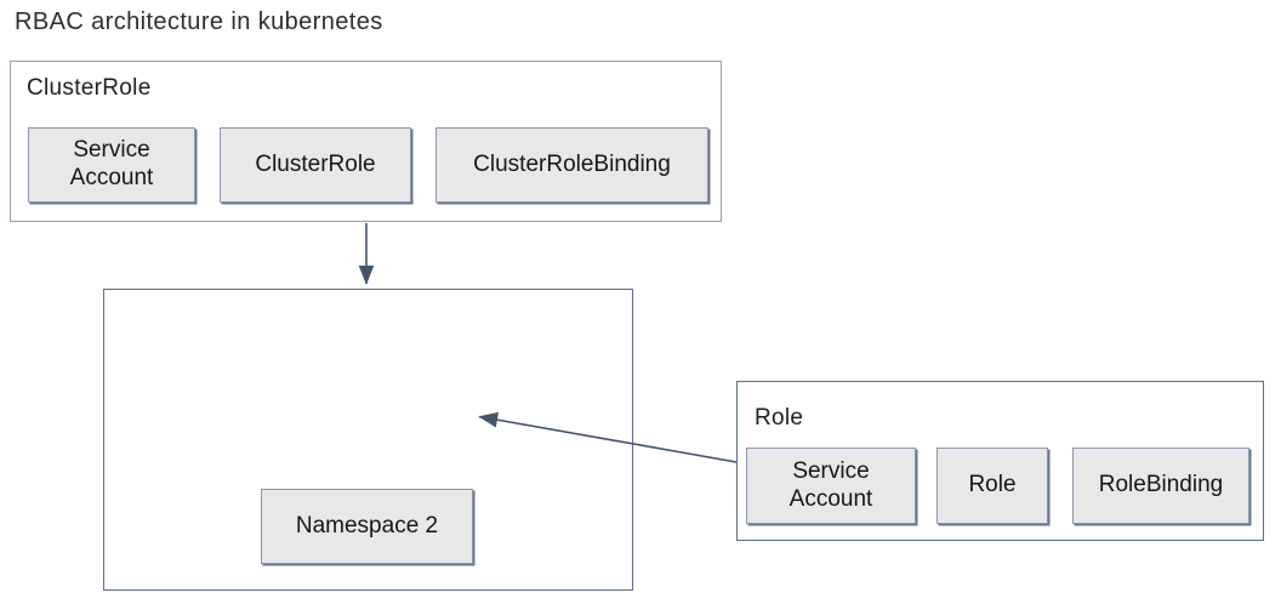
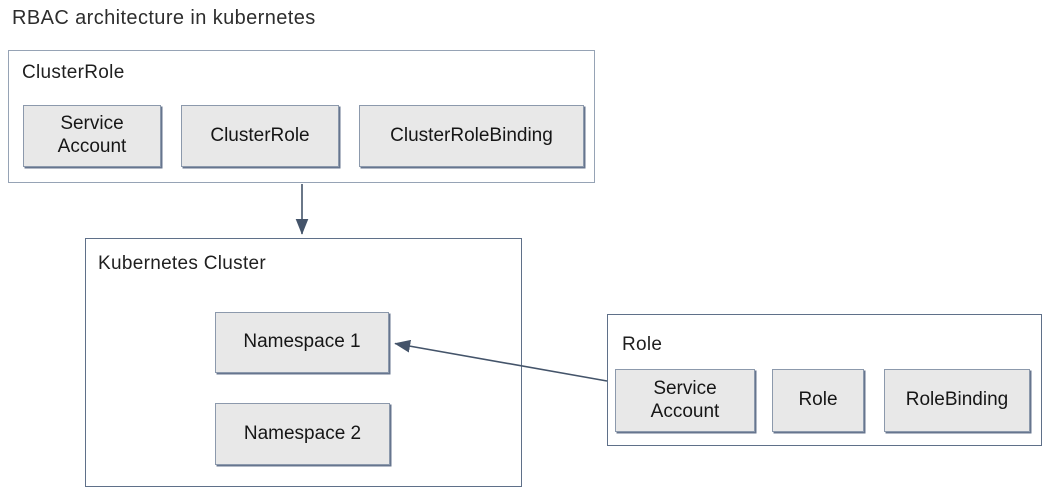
  RBAC architecture in kubernetes
  ClusterRole
  Service Account
  ClusterRole
  ClusterRoleBinding
+ Kubernetes Cluster
+ Namespace 1
  Namespace 2
  Role
  Service Account
  Role
  RoleBinding
